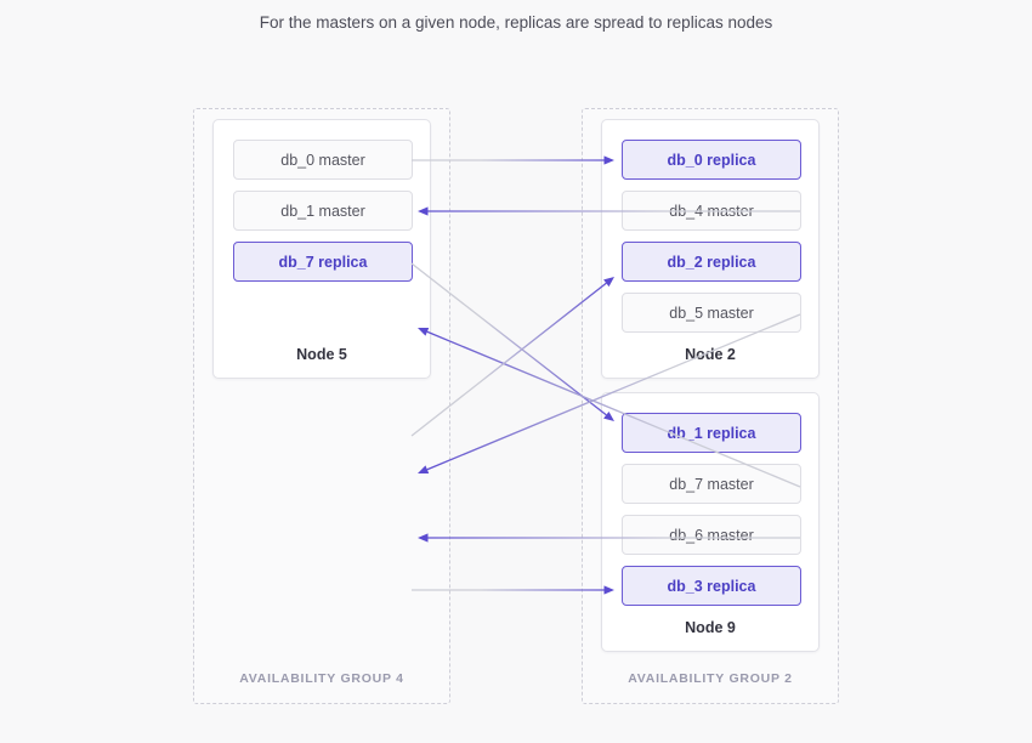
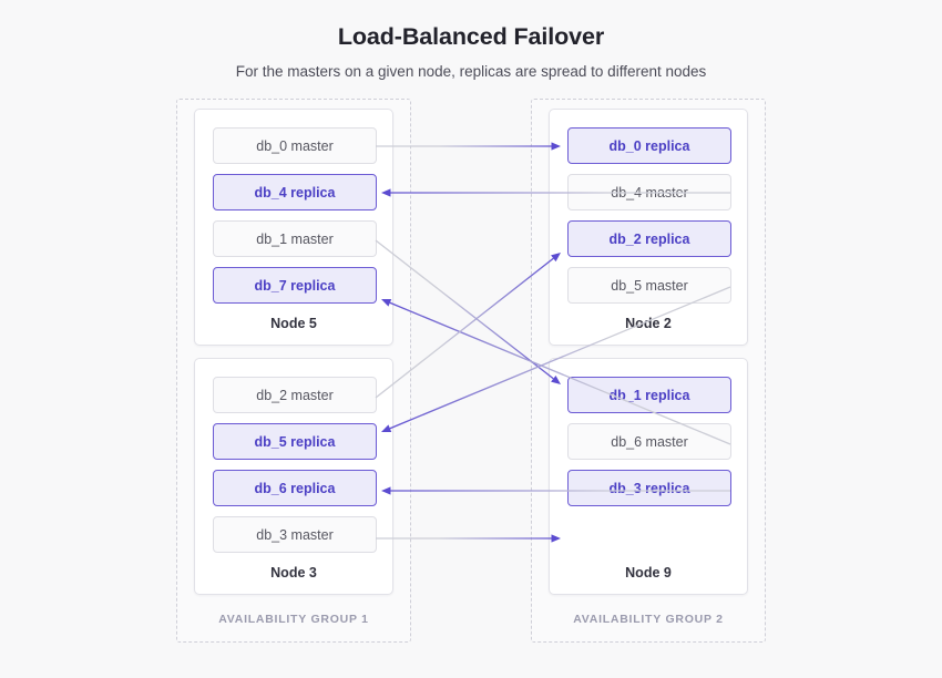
+ Load-Balanced Failover
- For the masters on a given node, replicas are spread to replicas nodes
+ For the masters on a given node, replicas are spread to different nodes
- AVAILABILITY GROUP 4
+ AVAILABILITY GROUP 1
  AVAILABILITY GROUP 2
  db_0 master
+ db_4 replica
  db_1 master
  db_7 replica
  Node 5
  db_0 replica
  db_2 replica
  db_5 master
  Node 2
+ db_2 master
+ db_5 replica
+ db_6 replica
+ db_3 master
+ Node 3
  b_1 replica
- db_7 master
  db_6 master
  db_3 replica
  Node 9
